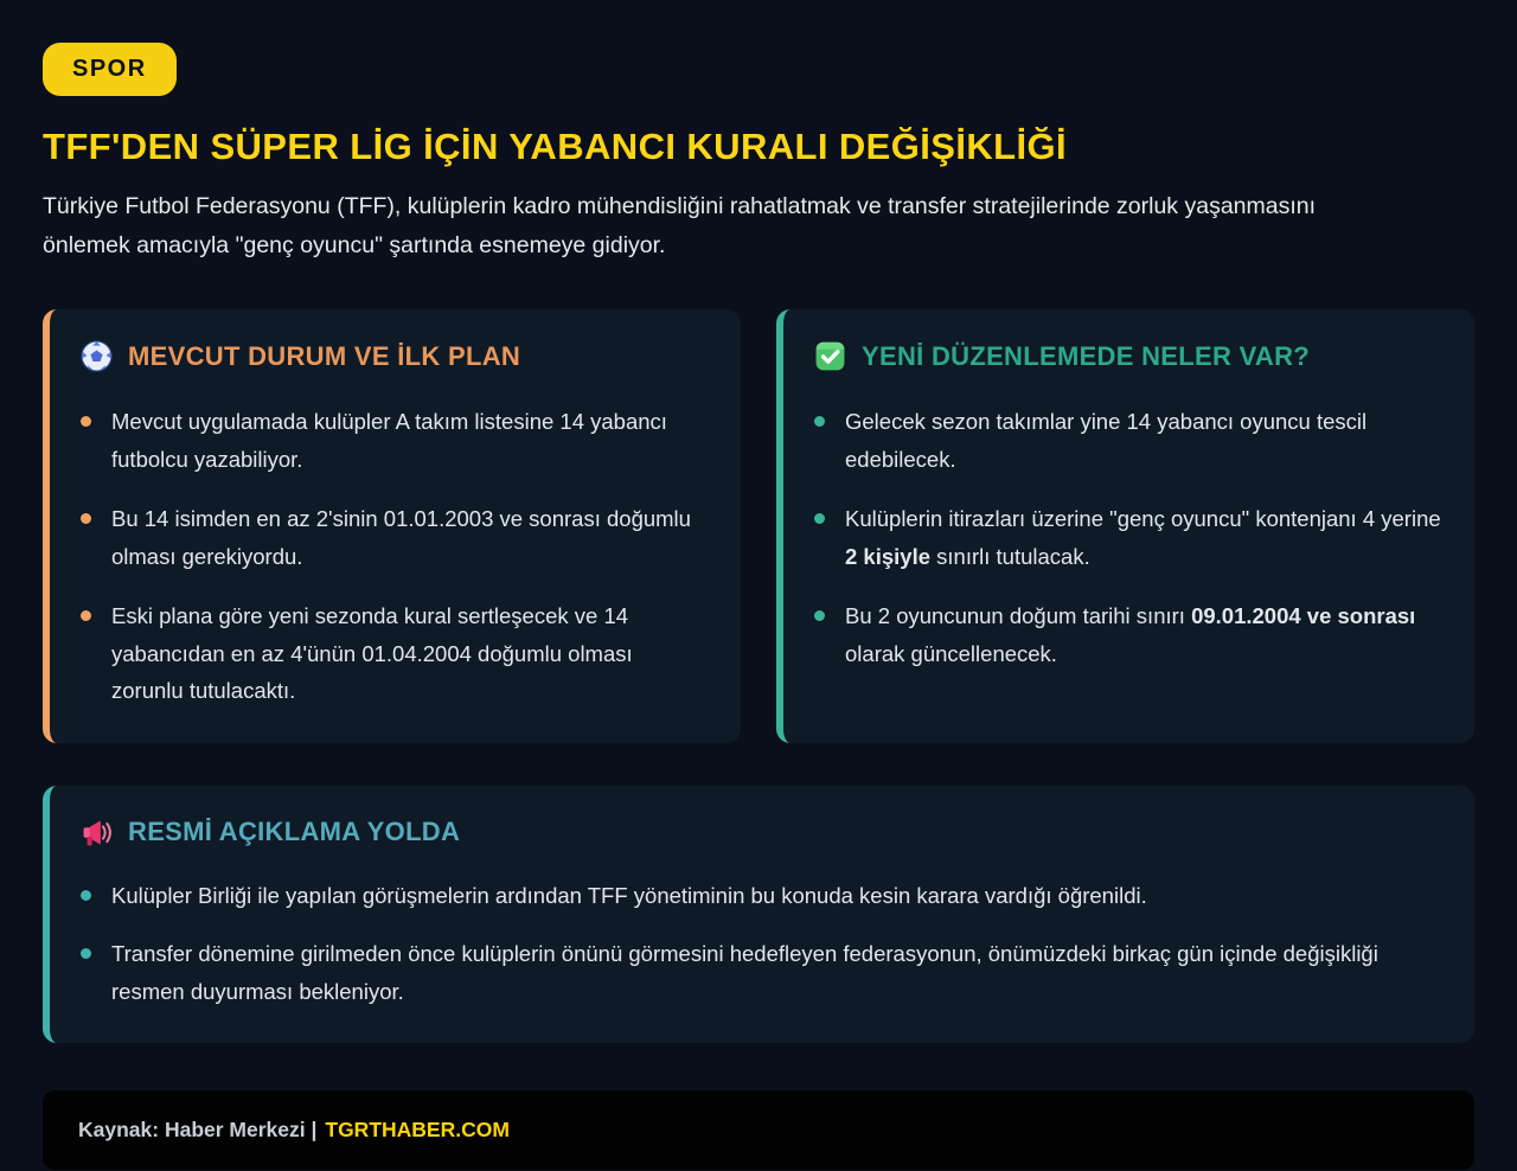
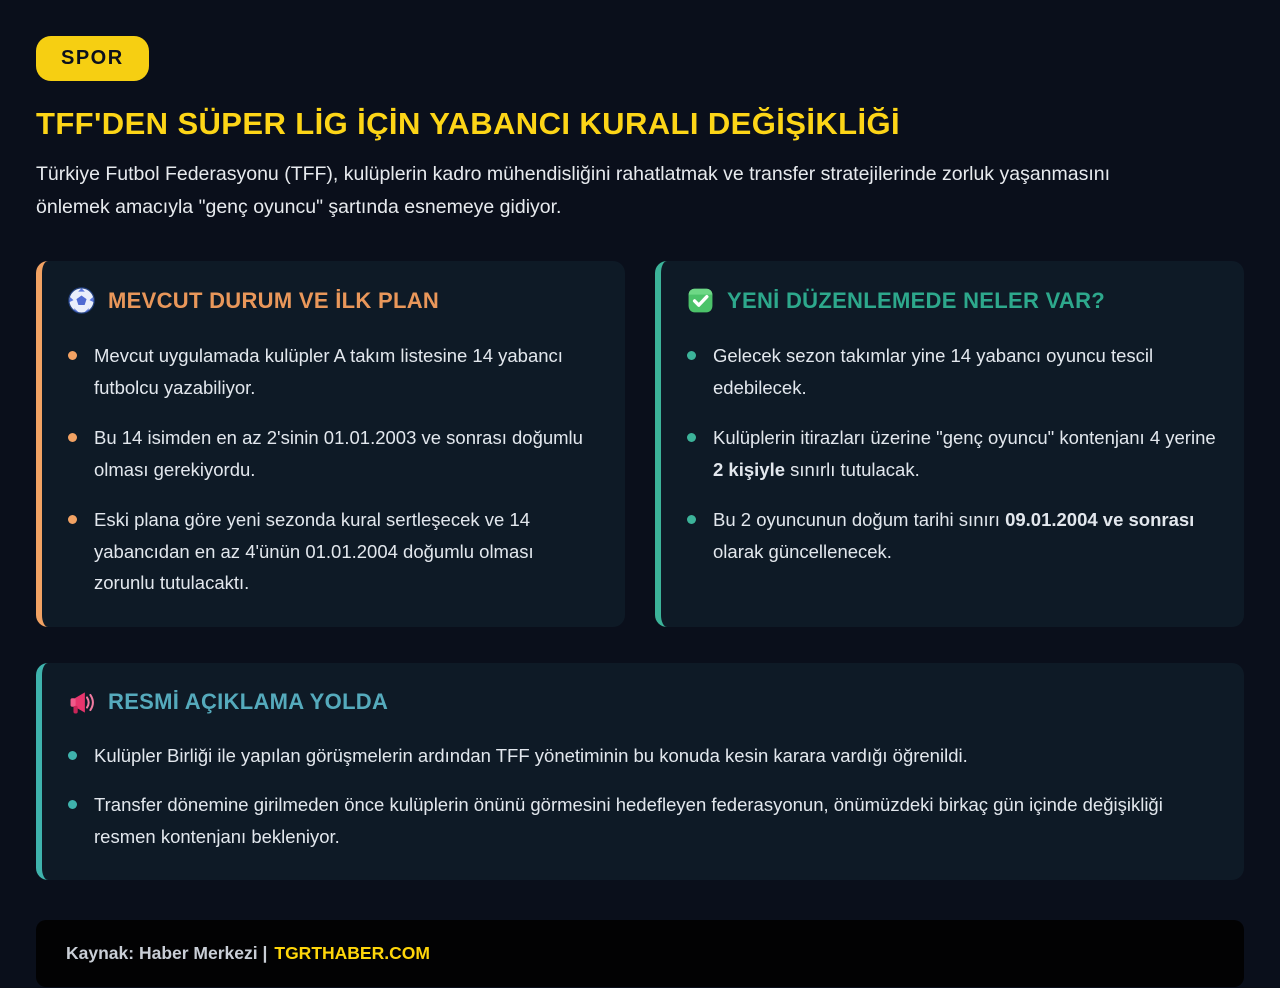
  SPOR
  TFF'DEN SÜPER LİG İÇİN YABANCI KURALI DEĞİŞİKLİĞİ
  Türkiye Futbol Federasyonu (TFF), kulüplerin kadro mühendisliğini rahatlatmak ve transfer stratejilerinde zorluk yaşanmasını önlemek amacıyla "genç oyuncu" şartında esnemeye gidiyor.
  MEVCUT DURUM VE İLK PLAN
  Mevcut uygulamada kulüpler A takım listesine 14 yabancı futbolcu yazabiliyor.
  Bu 14 isimden en az 2'sinin 01.01.2003 ve sonrası doğumlu olması gerekiyordu.
- Eski plana göre yeni sezonda kural sertleşecek ve 14 yabancıdan en az 4'ünün 01.04.2004 doğumlu olması zorunlu tutulacaktı.
+ Eski plana göre yeni sezonda kural sertleşecek ve 14 yabancıdan en az 4'ünün 01.01.2004 doğumlu olması zorunlu tutulacaktı.
  YENİ DÜZENLEMEDE NELER VAR?
  Gelecek sezon takımlar yine 14 yabancı oyuncu tescil edebilecek.
  Kulüplerin itirazları üzerine "genç oyuncu" kontenjanı 4 yerine 2 kişiyle sınırlı tutulacak.
  Bu 2 oyuncunun doğum tarihi sınırı 09.01.2004 ve sonrası olarak güncellenecek.
  RESMİ AÇIKLAMA YOLDA
  Kulüpler Birliği ile yapılan görüşmelerin ardından TFF yönetiminin bu konuda kesin karara vardığı öğrenildi.
- Transfer dönemine girilmeden önce kulüplerin önünü görmesini hedefleyen federasyonun, önümüzdeki birkaç gün içinde değişikliği resmen duyurması bekleniyor.
+ Transfer dönemine girilmeden önce kulüplerin önünü görmesini hedefleyen federasyonun, önümüzdeki birkaç gün içinde değişikliği resmen kontenjanı bekleniyor.
  Kaynak: Haber Merkezi | TGRTHABER.COM
